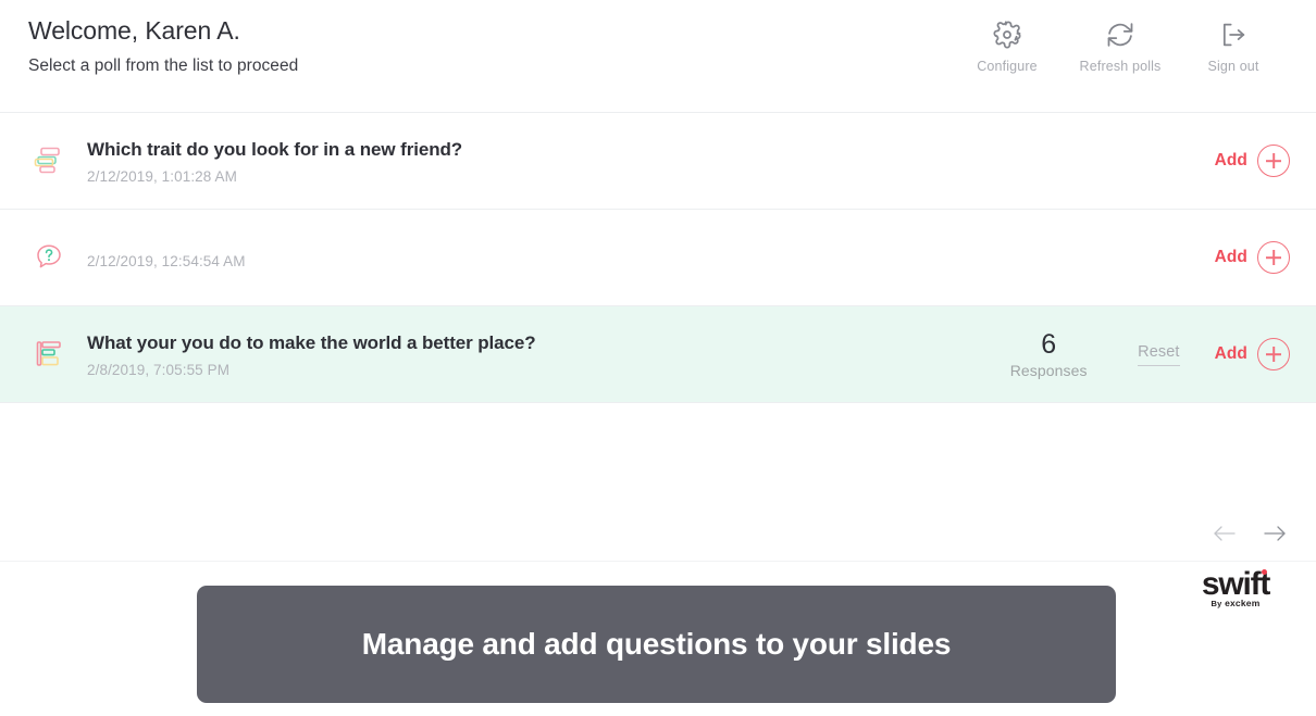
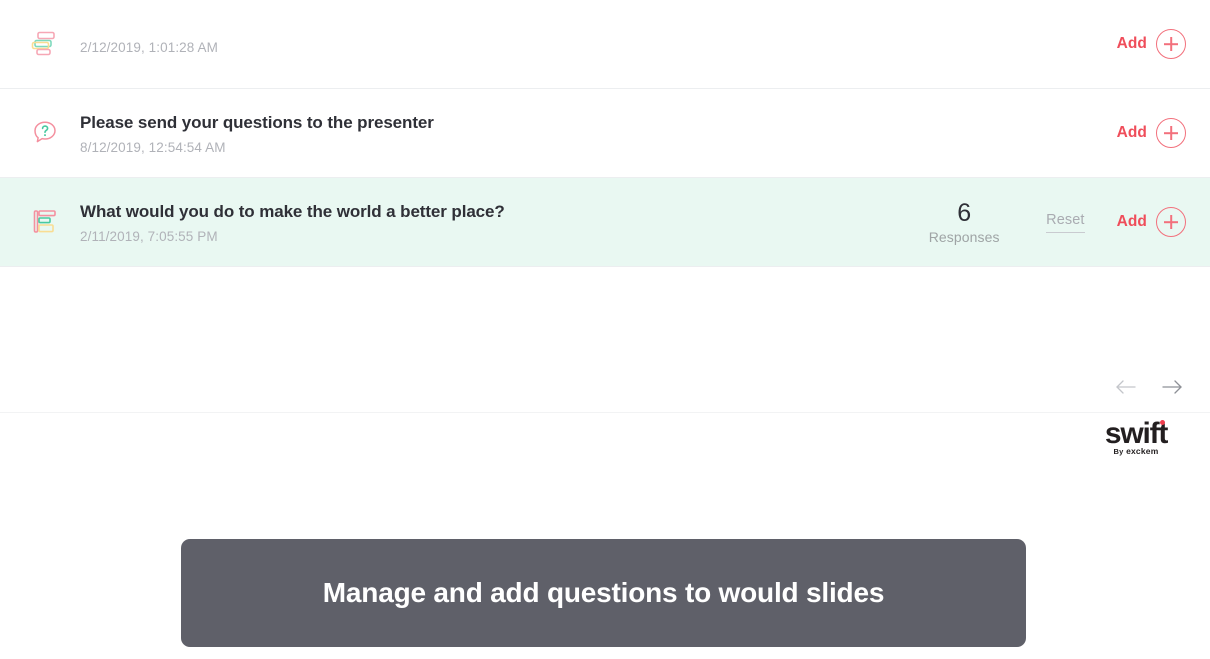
- Welcome, Karen A.
- Select a poll from the list to proceed
- Configure
- Refresh polls
- Sign out
- Which trait do you look for in a new friend?
  2/12/2019, 1:01:28 AM
  Add
+ Please send your questions to the presenter
- 2/12/2019, 12:54:54 AM
+ 8/12/2019, 12:54:54 AM
  Add
- What your you do to make the world a better place?
+ What would you do to make the world a better place?
- 2/8/2019, 7:05:55 PM
+ 2/11/2019, 7:05:55 PM
  6
  Responses
  Reset
  Add
  swift
  By exckem
- Manage and add questions to your slides
+ Manage and add questions to would slides
